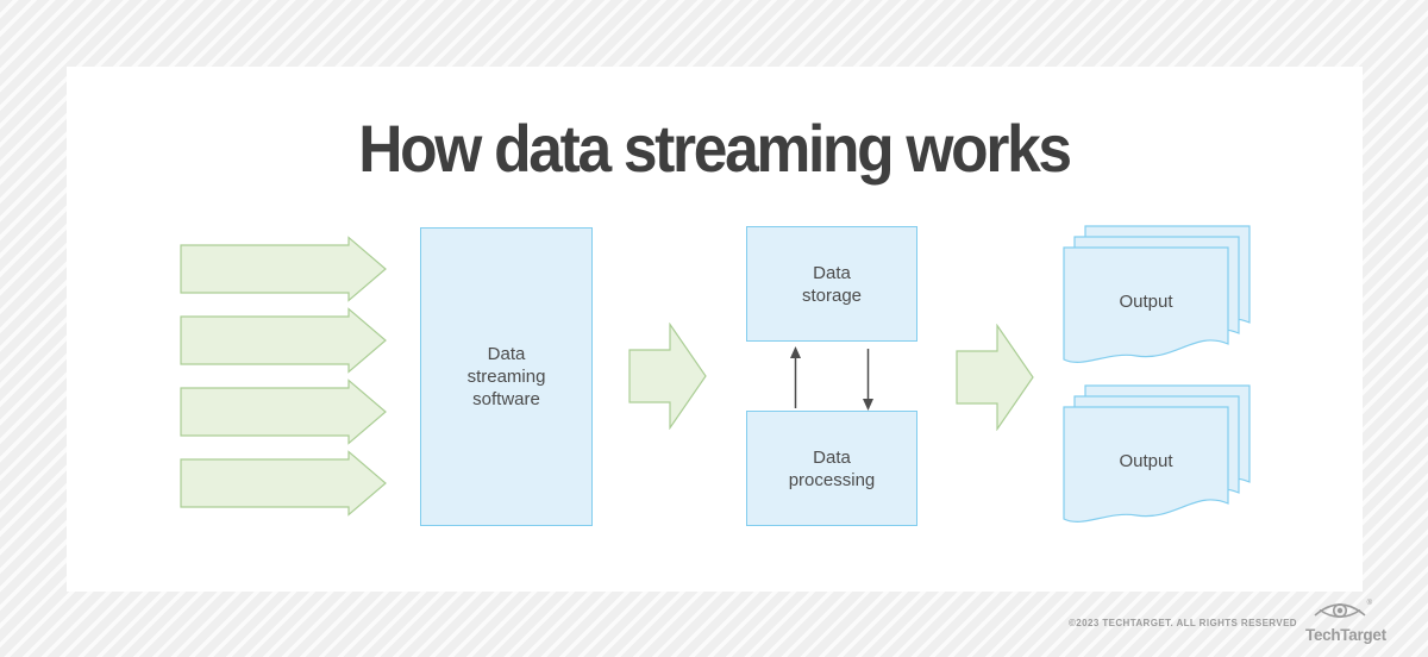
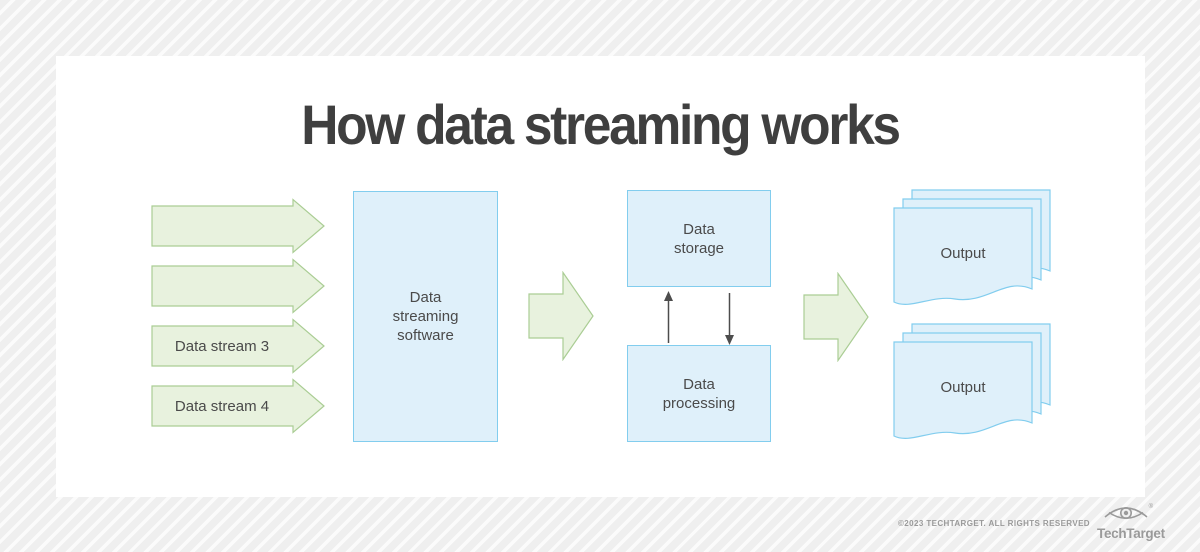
  How data streaming works
+ Data stream 3
+ Data stream 4
  Data streaming software
  Data storage
  Data processing
  Output
  Output
  ©2023 TECHTARGET. ALL RIGHTS RESERVED
  TechTarget
